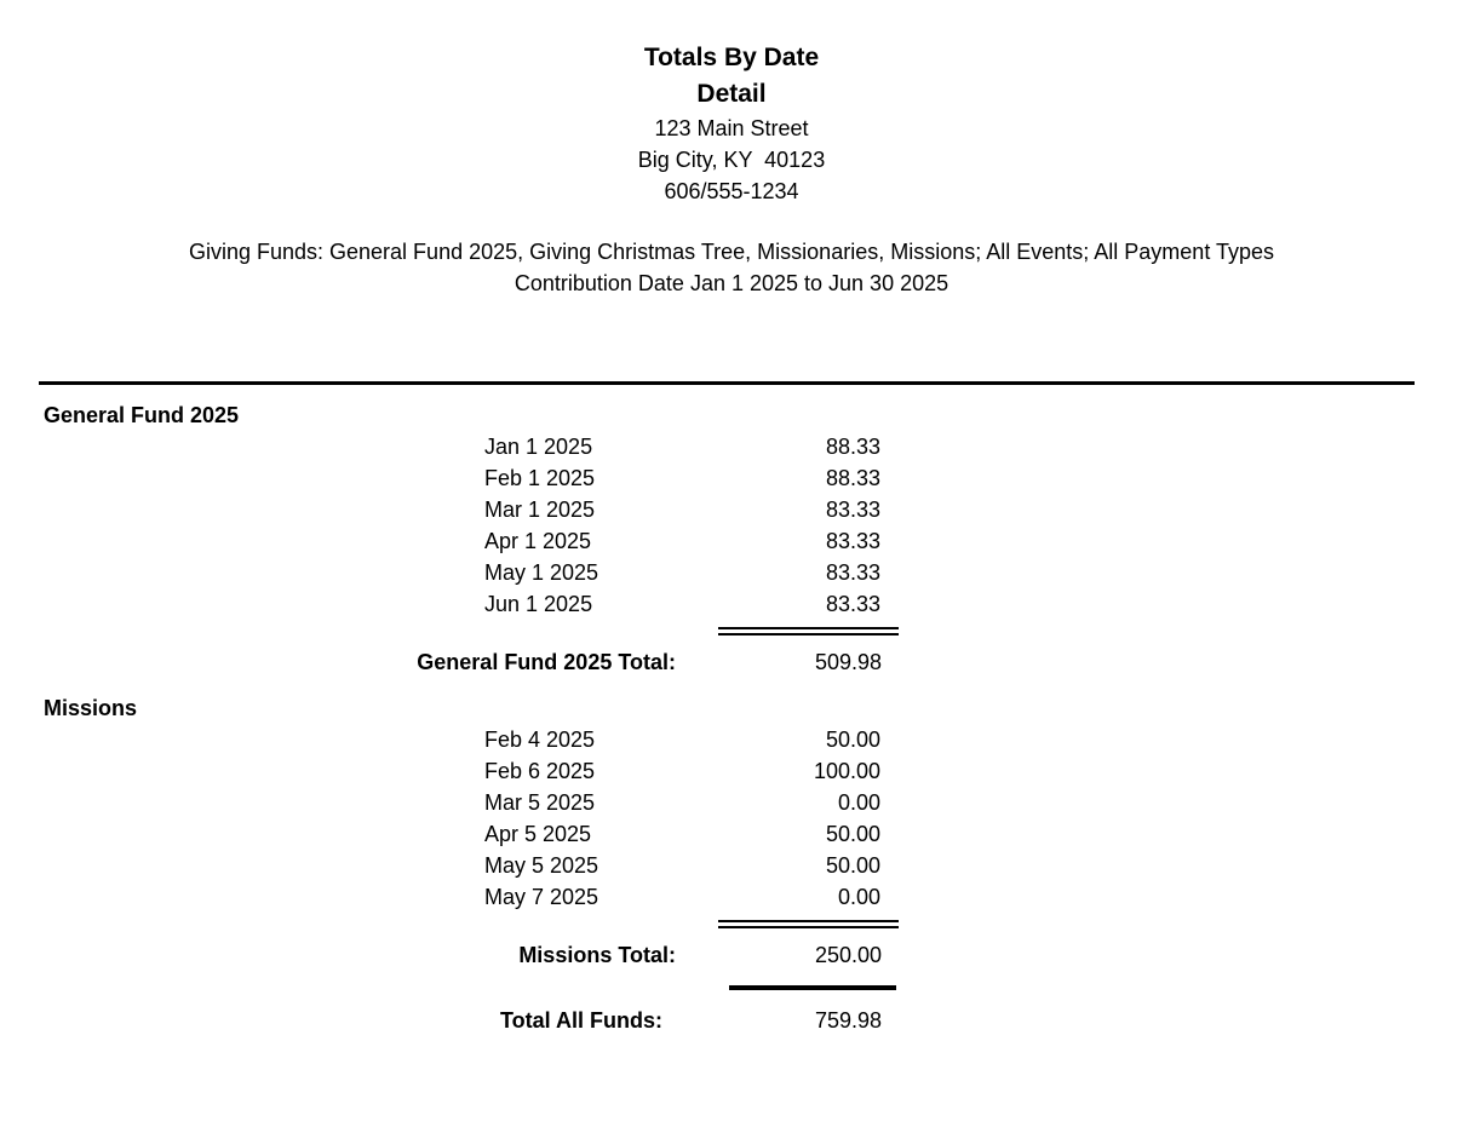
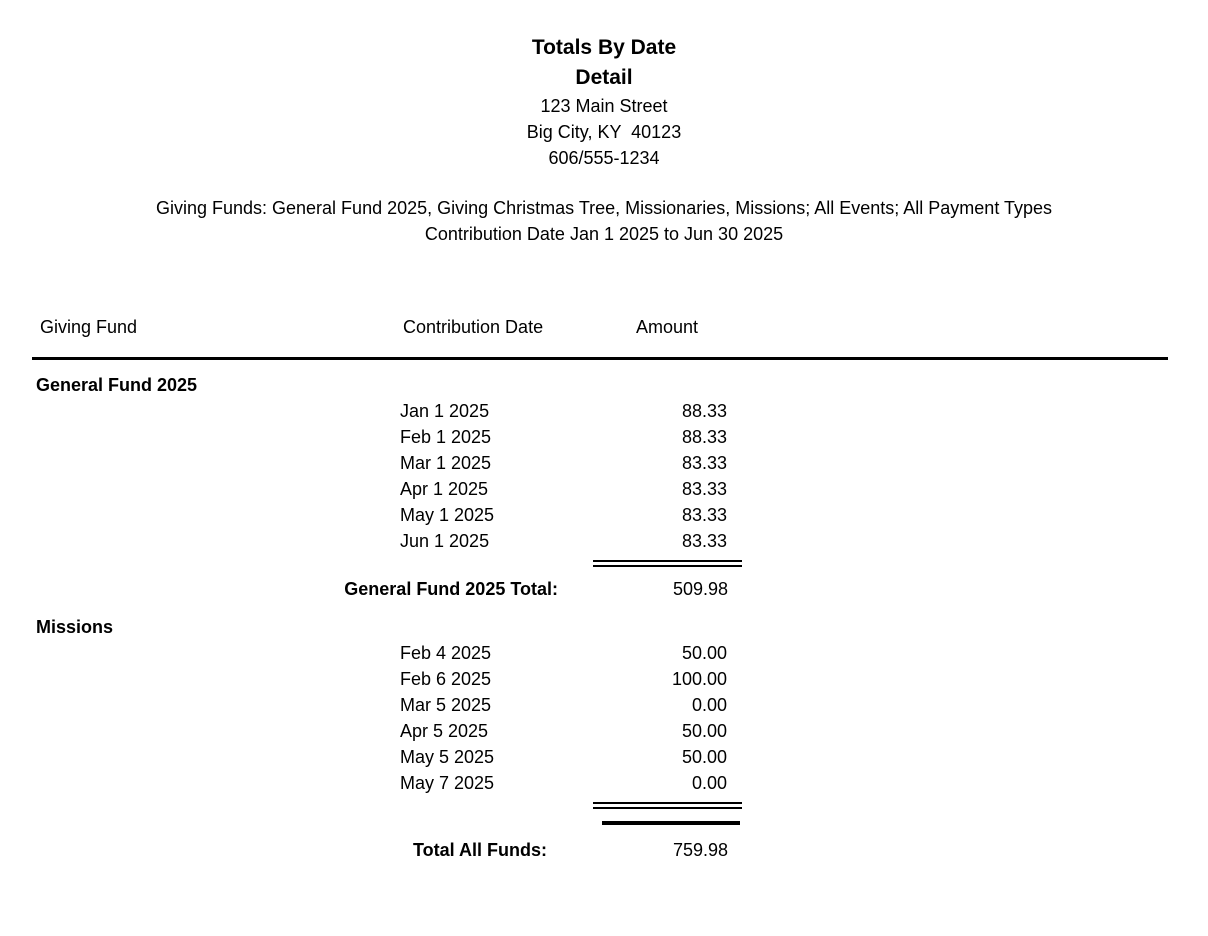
  Totals By Date
  Detail
  123 Main Street
  Big City, KY 40123
  606/555-1234
  Giving Funds: General Fund 2025, Giving Christmas Tree, Missionaries, Missions; All Events; All Payment Types
  Contribution Date Jan 1 2025 to Jun 30 2025
+ Giving Fund
+ Contribution Date
+ Amount
  General Fund 2025
  Jan 1 2025
  88.33
  Feb 1 2025
  88.33
  Mar 1 2025
  83.33
  Apr 1 2025
  83.33
  May 1 2025
  83.33
  Jun 1 2025
  83.33
  General Fund 2025 Total:
  509.98
  Missions
  Feb 4 2025
  50.00
  Feb 6 2025
  100.00
  Mar 5 2025
  0.00
  Apr 5 2025
  50.00
  May 5 2025
  50.00
  May 7 2025
  0.00
- Missions Total:
- 250.00
  Total All Funds:
  759.98
